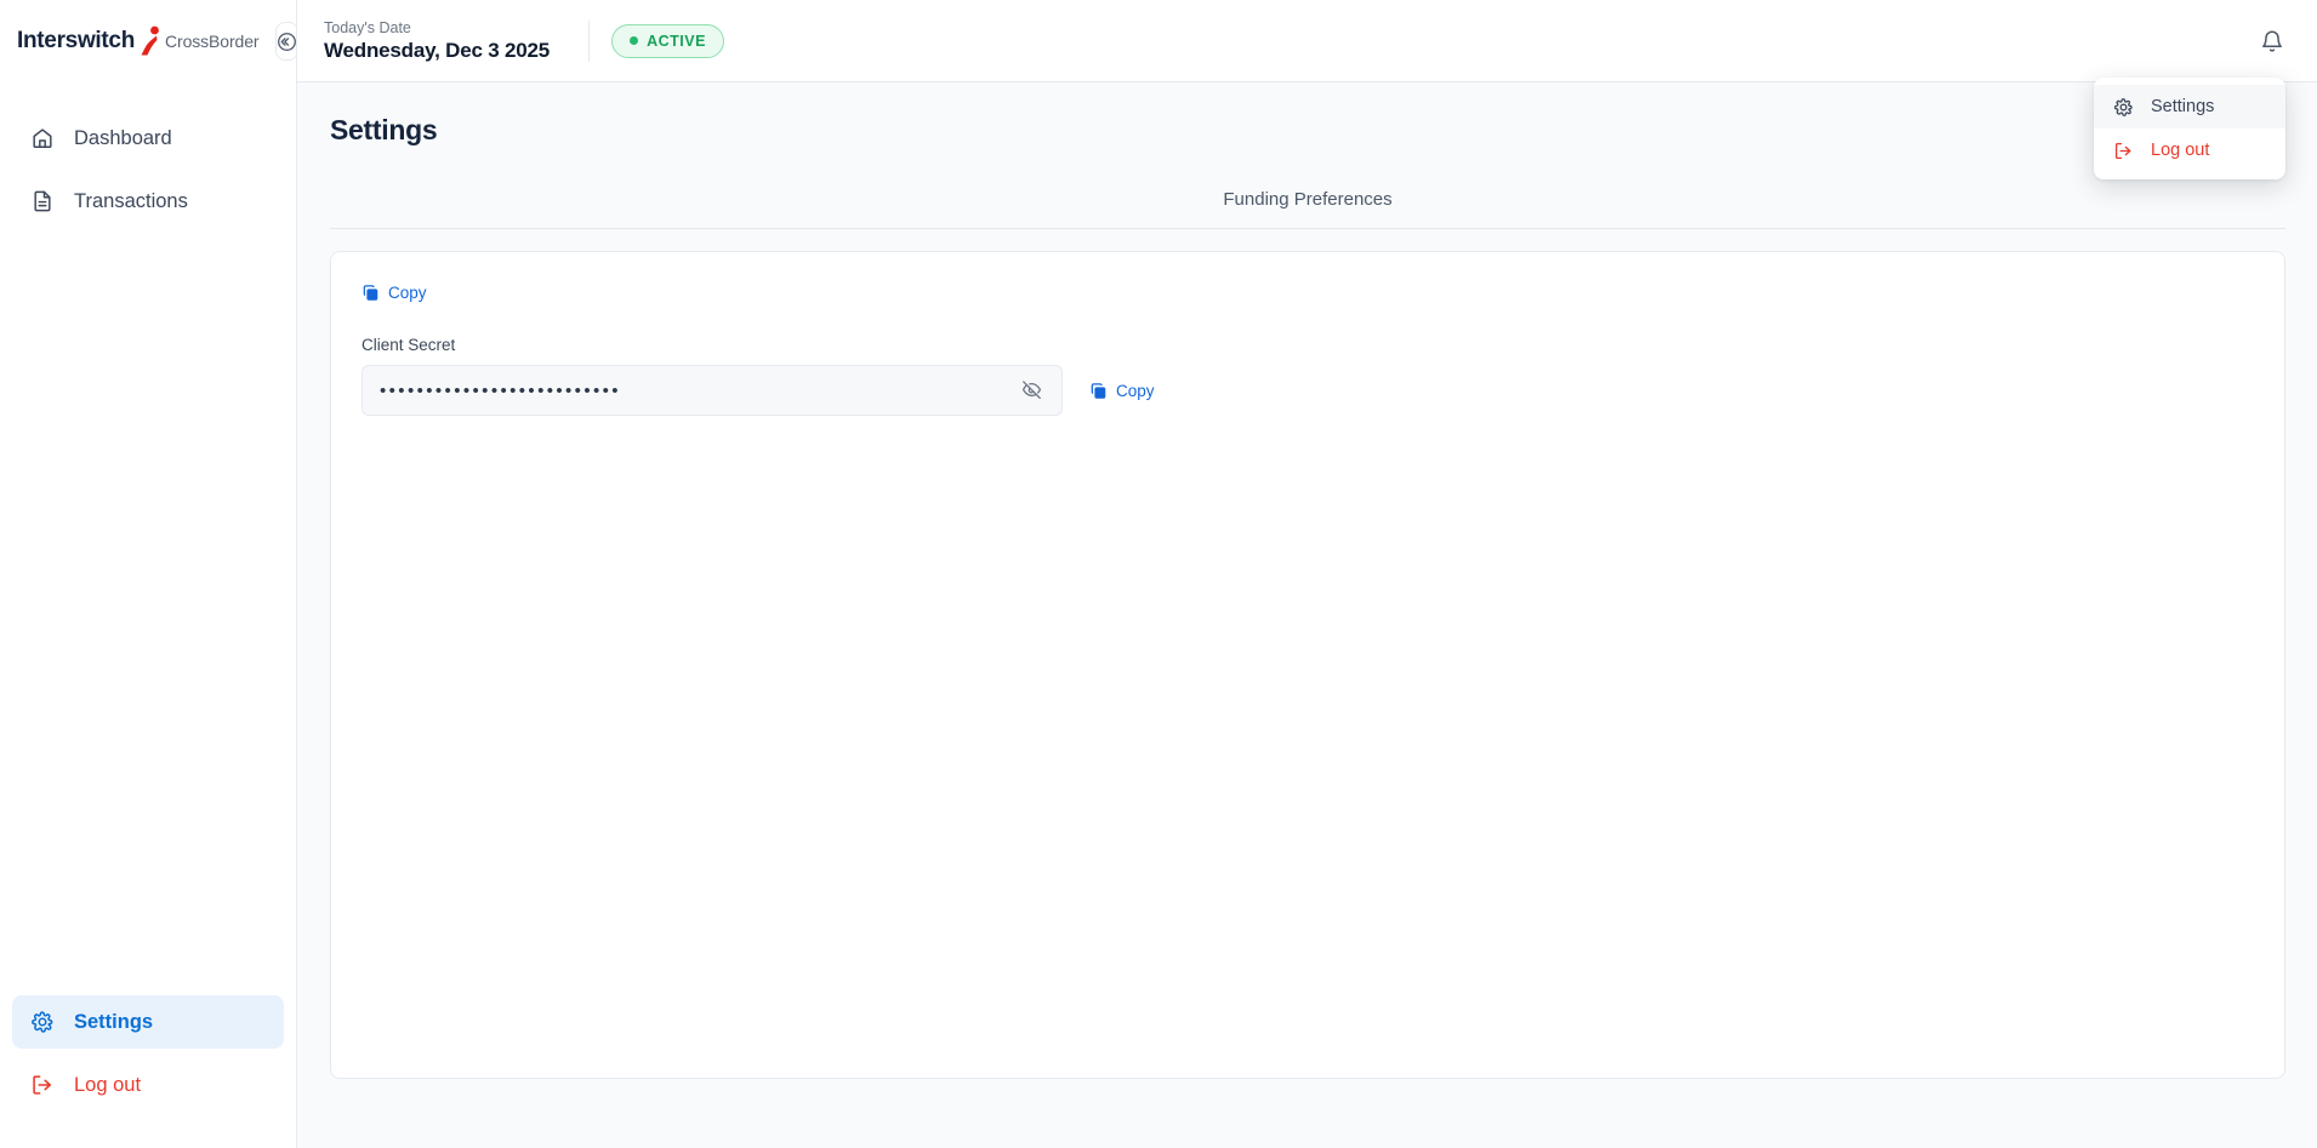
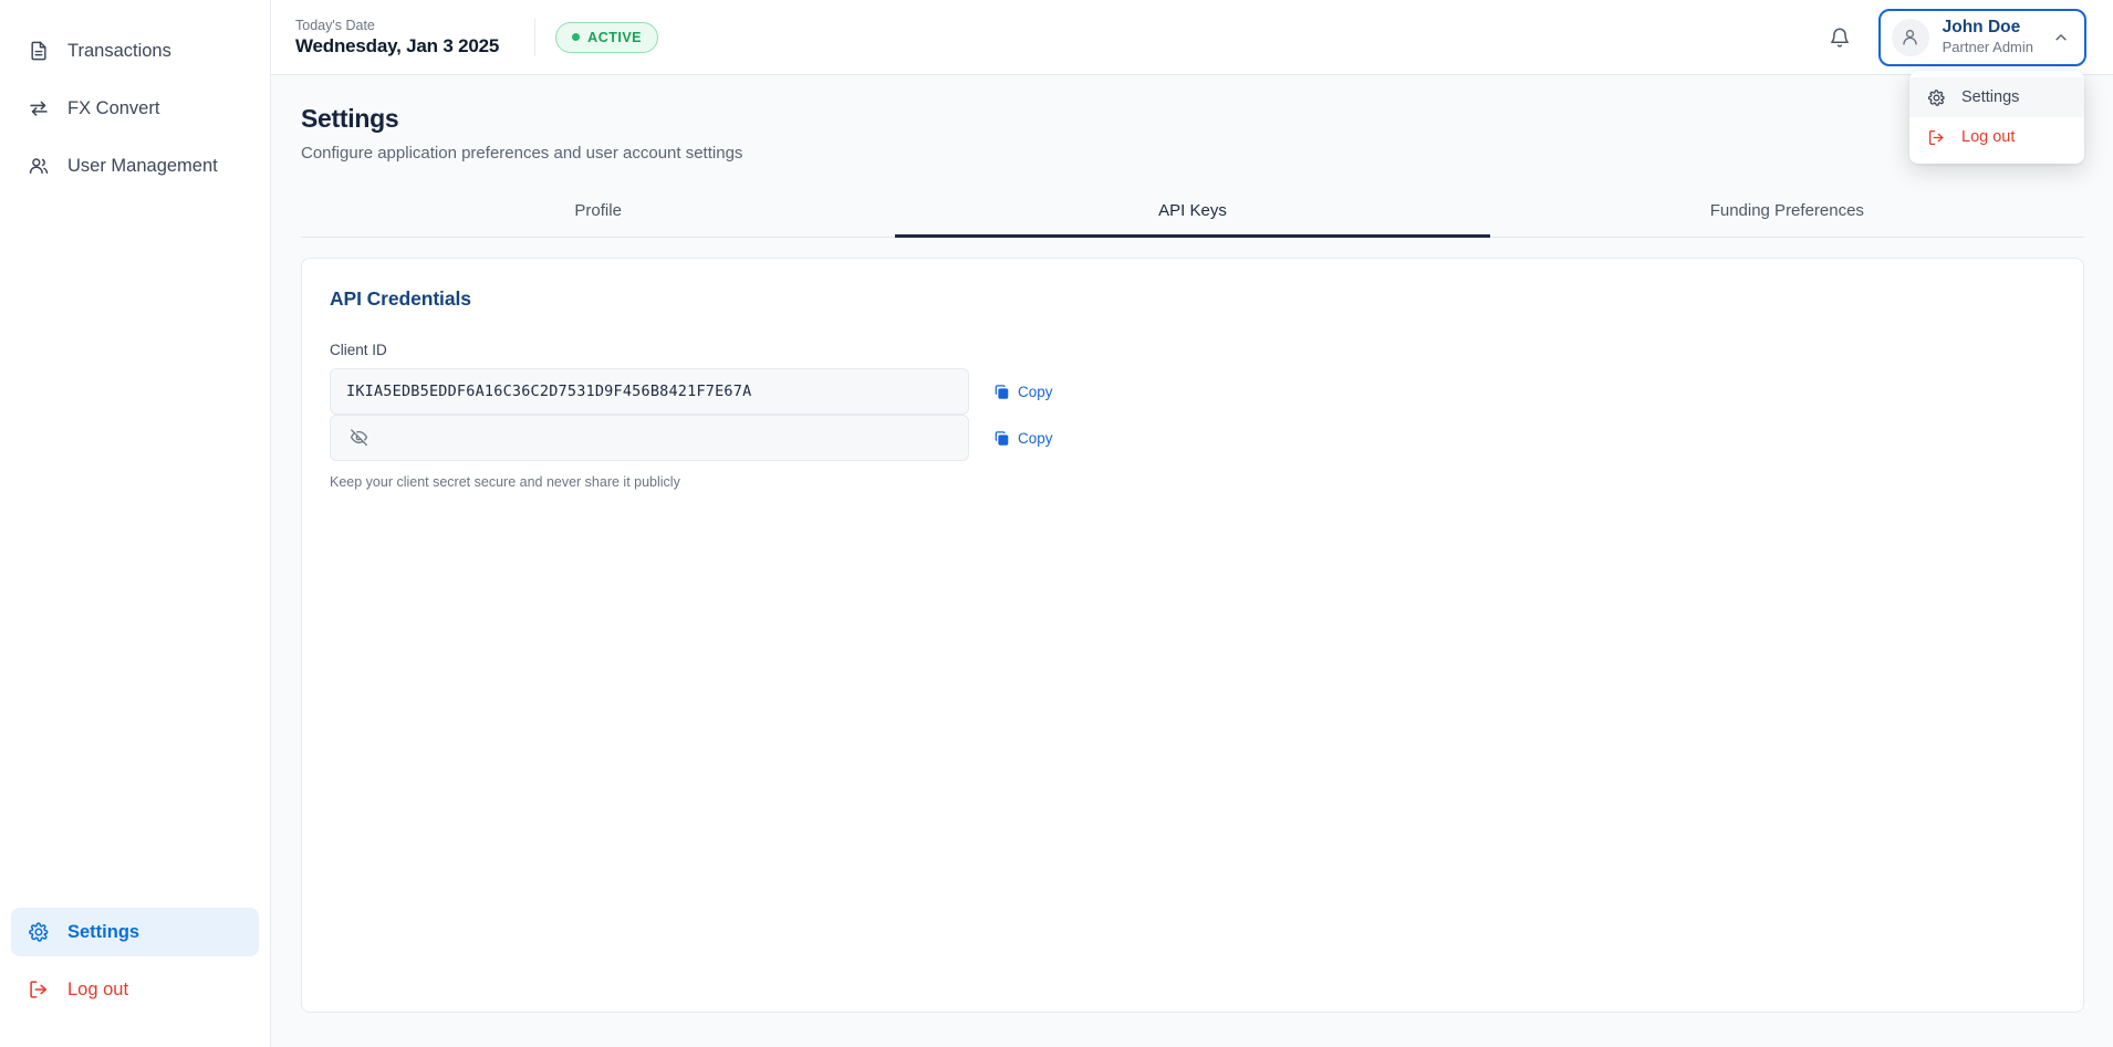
- Interswitch
- CrossBorder
- Dashboard
  Transactions
+ FX Convert
+ User Management
  Settings
  Log out
  Today's Date
- Wednesday, Dec 3 2025
+ Wednesday, Jan 3 2025
  ACTIVE
+ John Doe
+ Partner Admin
  Settings
  Log out
  Settings
+ Configure application preferences and user account settings
+ Profile
+ API Keys
  Funding Preferences
+ API Credentials
+ Client ID
+ IKIA5EDB5EDDF6A16C36C2D7531D9F456B8421F7E67A
  Copy
- Client Secret
- ••••••••••••••••••••••••••
  Copy
+ Keep your client secret secure and never share it publicly
